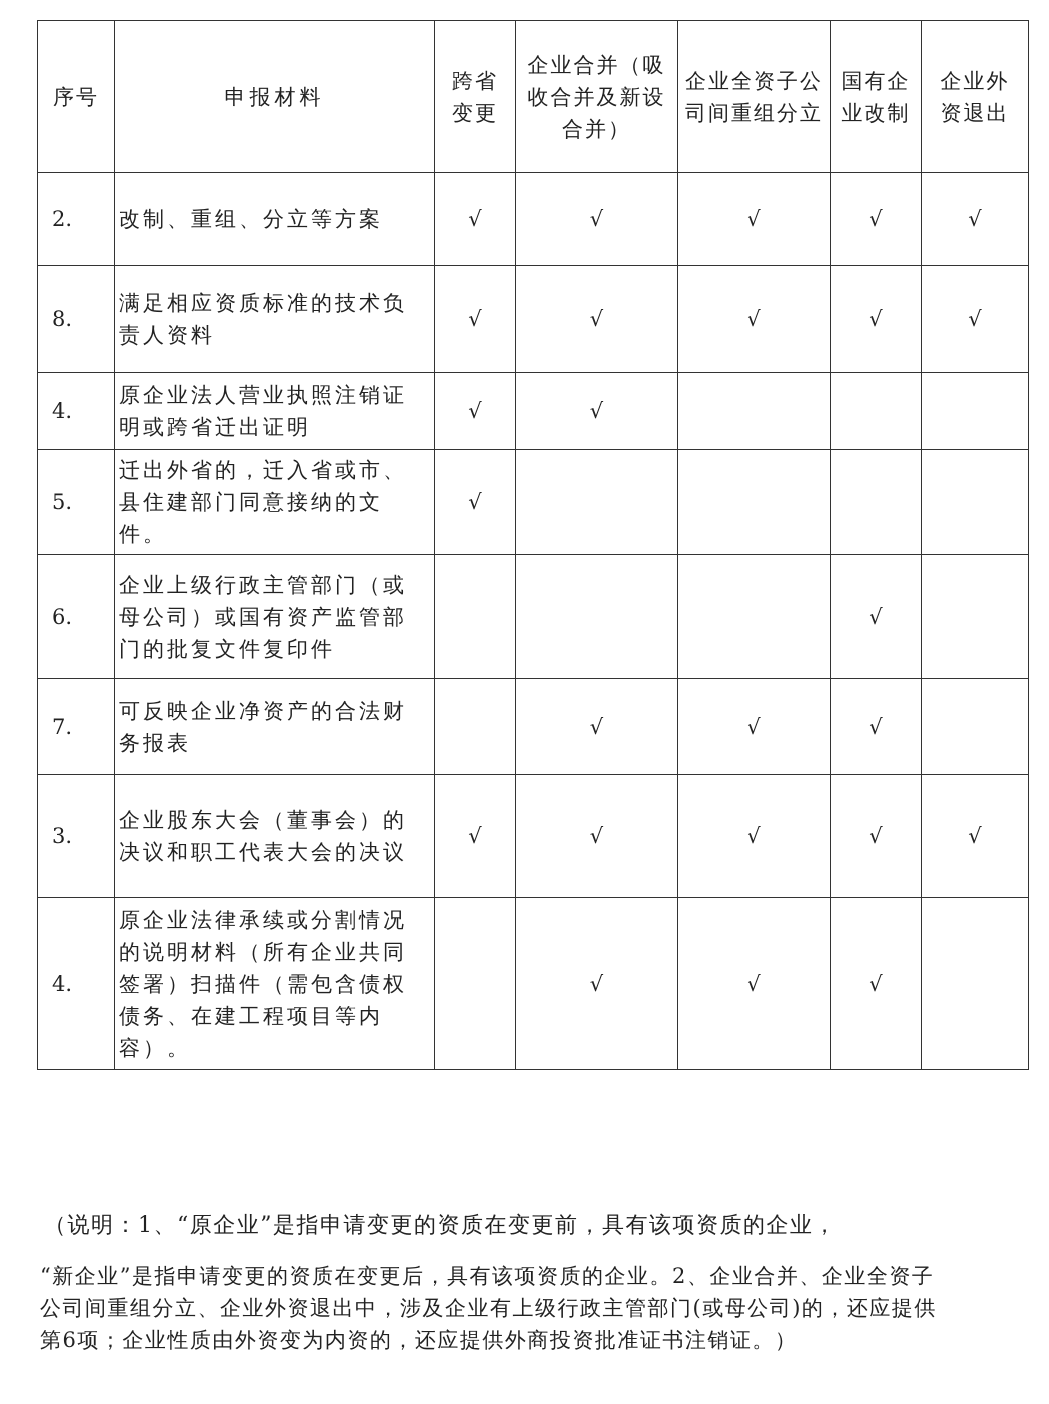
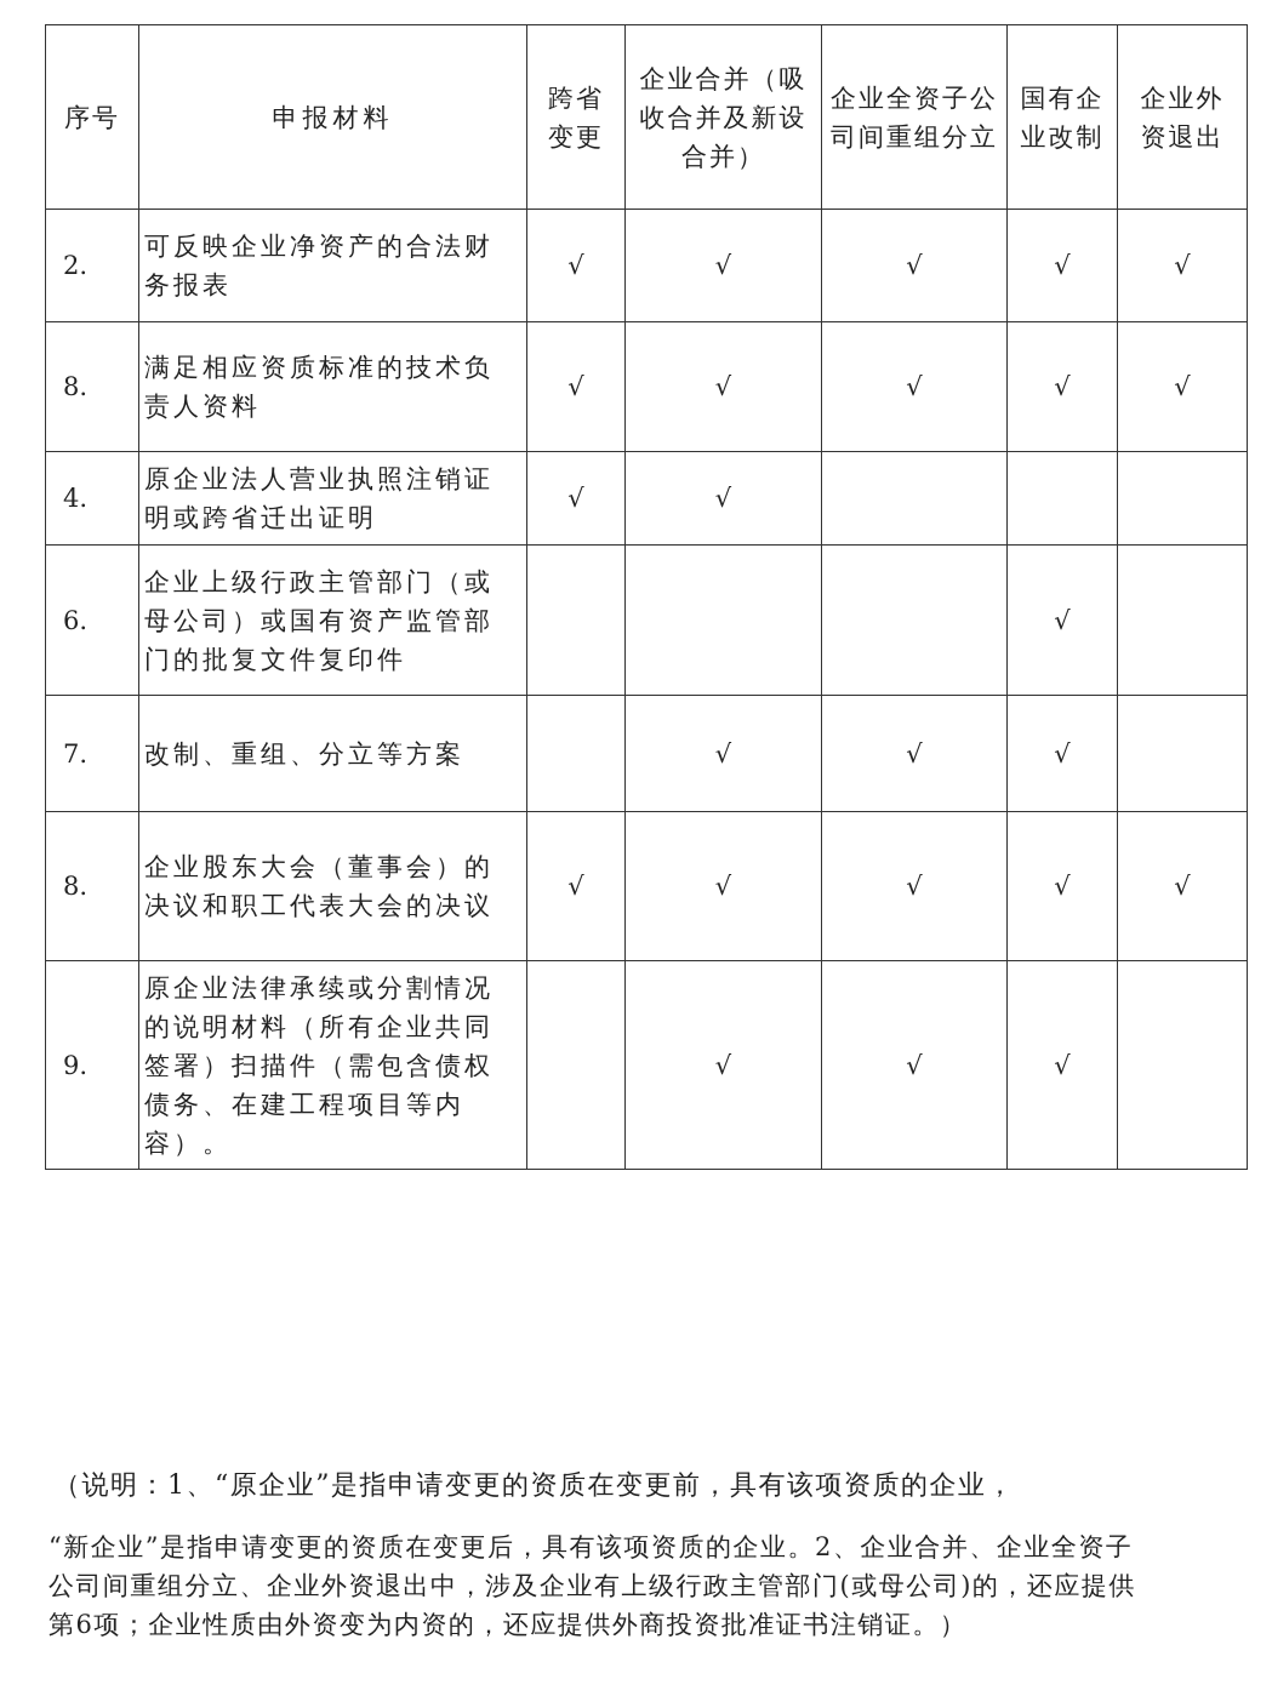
  序号	申报材料	跨省变更	企业合并（吸收合并及新设合并）	企业全资子公司间重组分立	国有企业改制	企业外资退出
- 2.	改制、重组、分立等方案	√	√	√	√	√
+ 2.	可反映企业净资产的合法财务报表	√	√	√	√	√
  8.	满足相应资质标准的技术负责人资料	√	√	√	√	√
  4.	原企业法人营业执照注销证明或跨省迁出证明	√	√
- 5.	迁出外省的，迁入省或市、县住建部门同意接纳的文件。	√
  6.	企业上级行政主管部门（或母公司）或国有资产监管部门的批复文件复印件				√
- 7.	可反映企业净资产的合法财务报表		√	√	√
+ 7.	改制、重组、分立等方案		√	√	√
- 3.	企业股东大会（董事会）的决议和职工代表大会的决议	√	√	√	√	√
+ 8.	企业股东大会（董事会）的决议和职工代表大会的决议	√	√	√	√	√
- 4.	原企业法律承续或分割情况的说明材料（所有企业共同签署）扫描件（需包含债权债务、在建工程项目等内容）。		√	√	√
+ 9.	原企业法律承续或分割情况的说明材料（所有企业共同签署）扫描件（需包含债权债务、在建工程项目等内容）。		√	√	√
  （说明：1、“原企业”是指申请变更的资质在变更前，具有该项资质的企业，
  “新企业”是指申请变更的资质在变更后，具有该项资质的企业。2、企业合并、企业全资子公司间重组分立、企业外资退出中，涉及企业有上级行政主管部门(或母公司)的，还应提供第6项；企业性质由外资变为内资的，还应提供外商投资批准证书注销证。）
